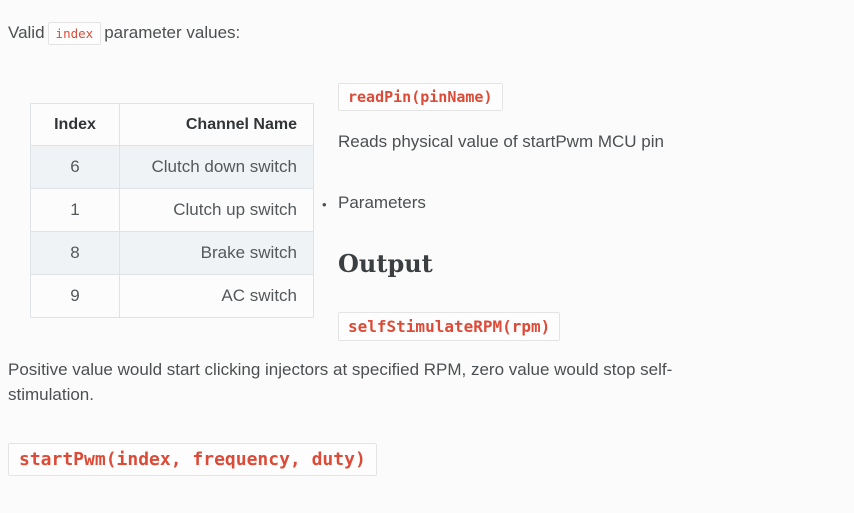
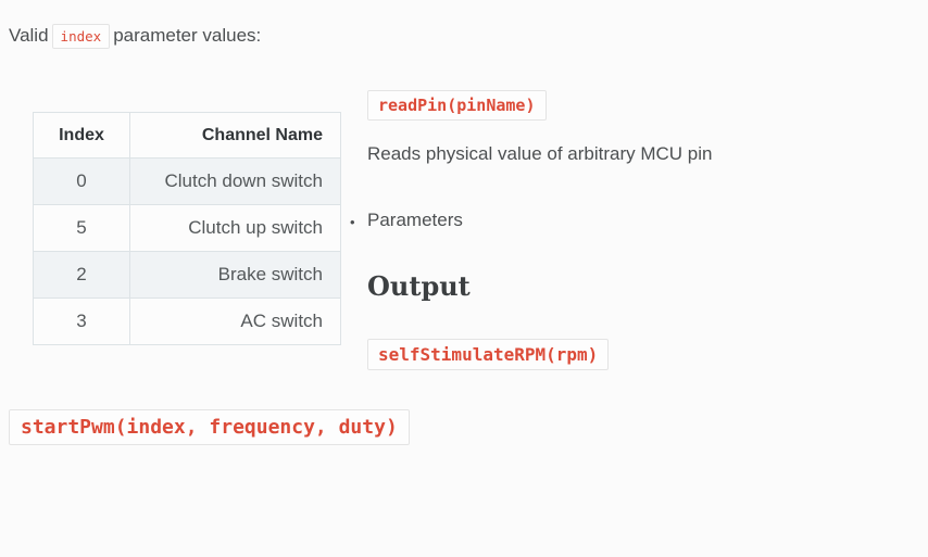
  Valid index parameter values:
  Index	Channel Name
- 6	Clutch down switch
+ 0	Clutch down switch
- 1	Clutch up switch
+ 5	Clutch up switch
- 8	Brake switch
+ 2	Brake switch
- 9	AC switch
+ 3	AC switch
  readPin(pinName)
- Reads physical value of startPwm MCU pin
+ Reads physical value of arbitrary MCU pin
  Parameters
  Output
  selfStimulateRPM(rpm)
- Positive value would start clicking injectors at specified RPM, zero value would stop self-
- stimulation.
  startPwm(index, frequency, duty)
